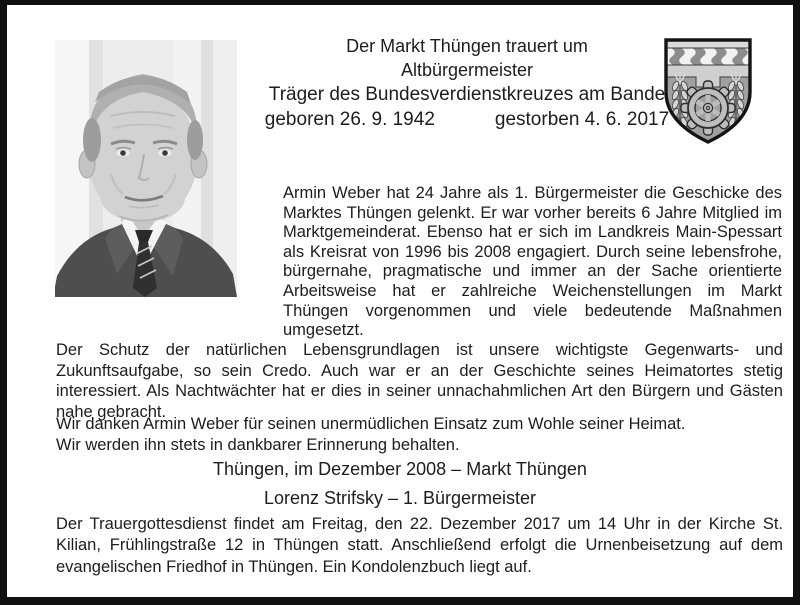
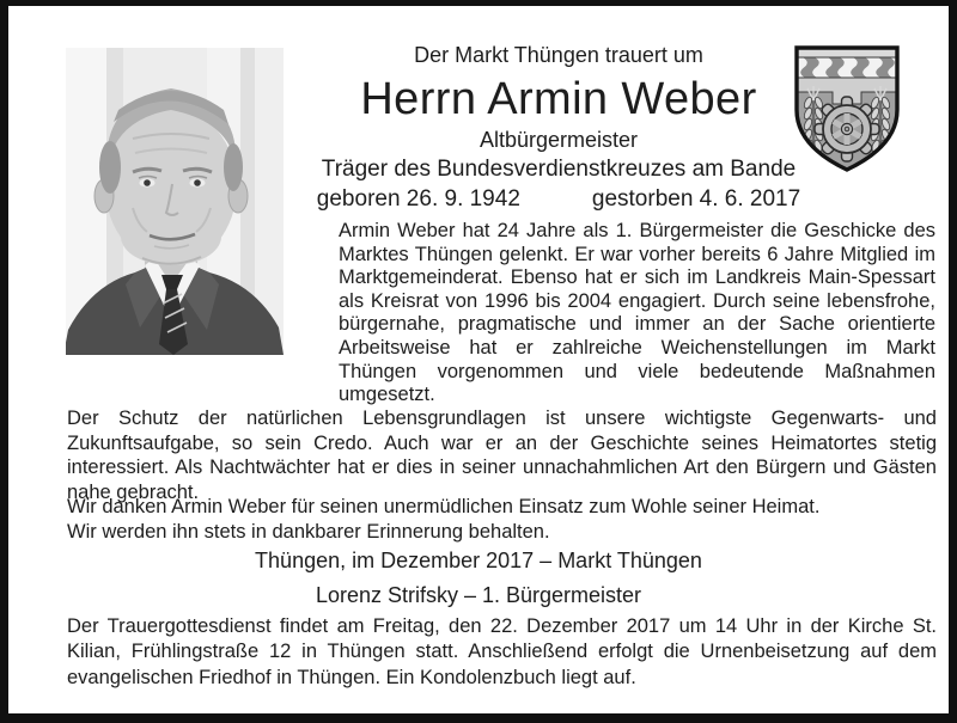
  Der Markt Thüngen trauert um
+ Herrn Armin Weber
  Altbürgermeister
  Träger des Bundesverdienstkreuzes am Bande
  geboren 26. 9. 1942
  gestorben 4. 6. 2017
- Armin Weber hat 24 Jahre als 1. Bürgermeister die Geschicke des Marktes Thüngen gelenkt. Er war vorher bereits 6 Jahre Mitglied im Marktgemeinderat. Ebenso hat er sich im Landkreis Main-Spessart als Kreisrat von 1996 bis 2008 engagiert. Durch seine lebensfrohe, bürgernahe, pragmatische und immer an der Sache orientierte Arbeitsweise hat er zahlreiche Weichenstellungen im Markt Thüngen vorgenommen und viele bedeutende Maßnahmen umgesetzt.
+ Armin Weber hat 24 Jahre als 1. Bürgermeister die Geschicke des Marktes Thüngen gelenkt. Er war vorher bereits 6 Jahre Mitglied im Marktgemeinderat. Ebenso hat er sich im Landkreis Main-Spessart als Kreisrat von 1996 bis 2004 engagiert. Durch seine lebensfrohe, bürgernahe, pragmatische und immer an der Sache orientierte Arbeitsweise hat er zahlreiche Weichenstellungen im Markt Thüngen vorgenommen und viele bedeutende Maßnahmen umgesetzt.
  Der Schutz der natürlichen Lebensgrundlagen ist unsere wichtigste Gegenwarts- und Zukunftsaufgabe, so sein Credo. Auch war er an der Geschichte seines Heimatortes stetig interessiert. Als Nachtwächter hat er dies in seiner unnachahmlichen Art den Bürgern und Gästen nahe gebracht.
  Wir danken Armin Weber für seinen unermüdlichen Einsatz zum Wohle seiner Heimat.
  Wir werden ihn stets in dankbarer Erinnerung behalten.
- Thüngen, im Dezember 2008 – Markt Thüngen
+ Thüngen, im Dezember 2017 – Markt Thüngen
  Lorenz Strifsky – 1. Bürgermeister
  Der Trauergottesdienst findet am Freitag, den 22. Dezember 2017 um 14 Uhr in der Kirche St. Kilian, Frühlingstraße 12 in Thüngen statt. Anschließend erfolgt die Urnenbeisetzung auf dem evangelischen Friedhof in Thüngen. Ein Kondolenzbuch liegt auf.
